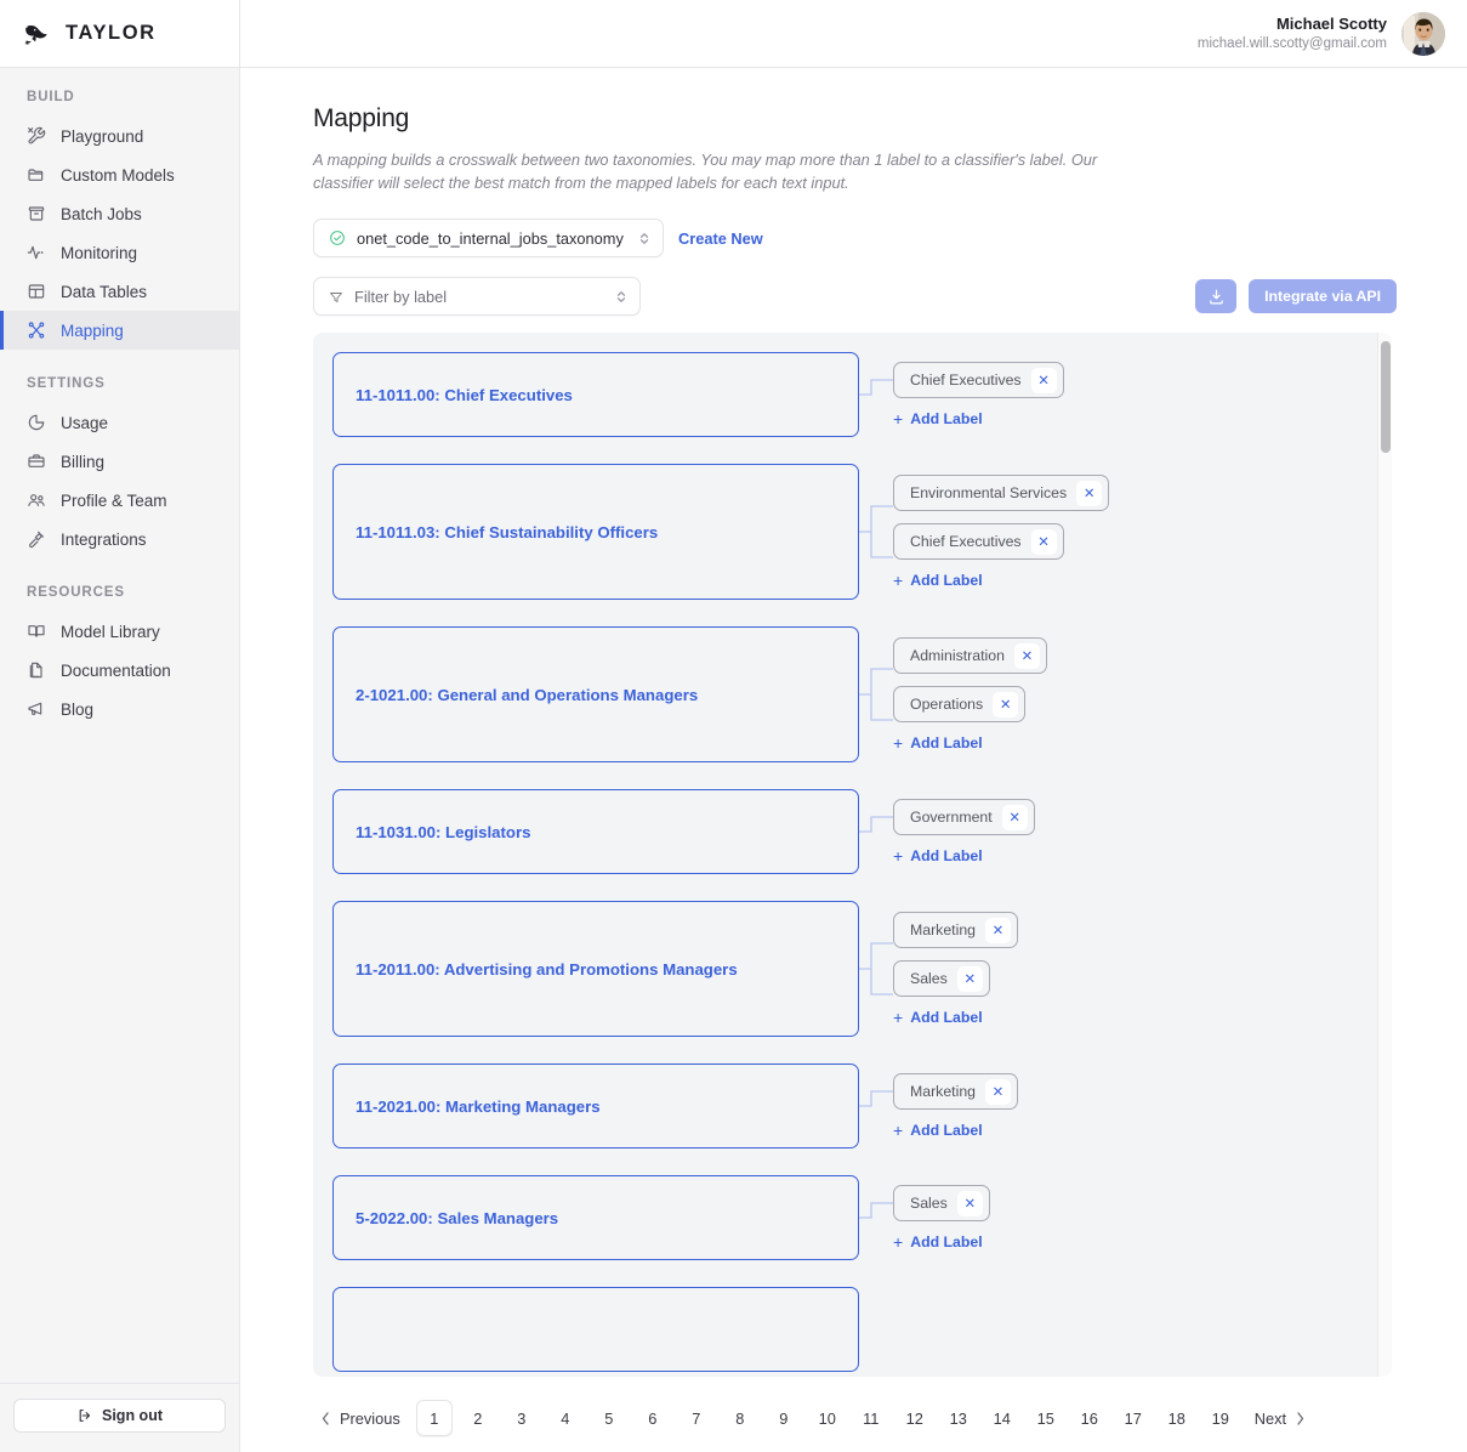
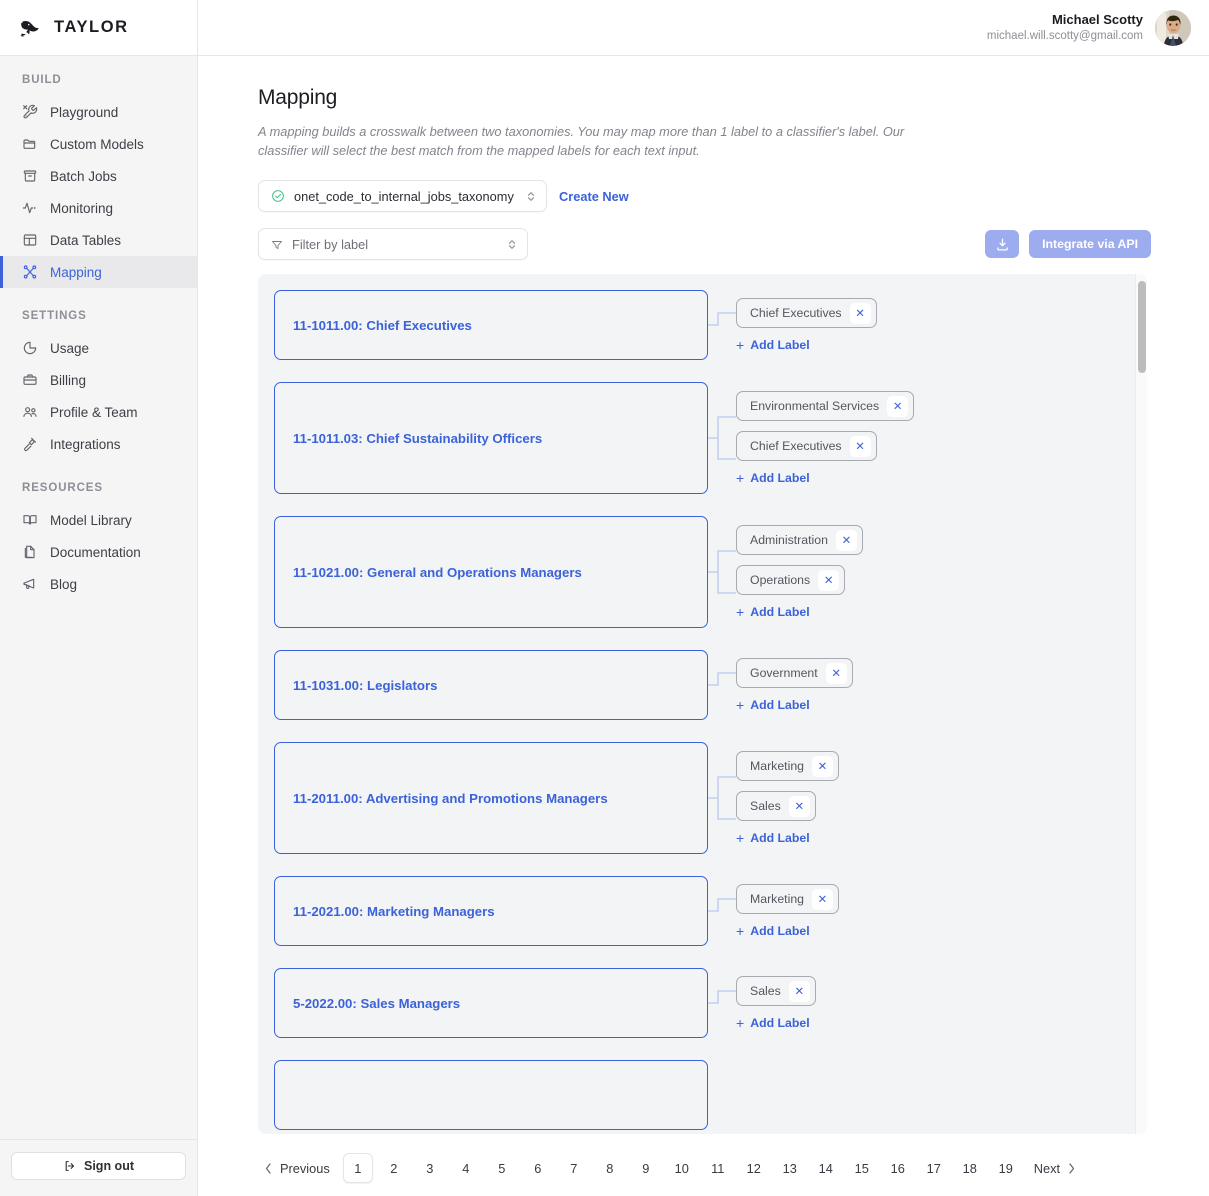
  TAYLOR
  BUILD
  Playground
  Custom Models
  Batch Jobs
  Monitoring
  Data Tables
  Mapping
  SETTINGS
  Usage
  Billing
  Profile & Team
  Integrations
  RESOURCES
  Model Library
  Documentation
  Blog
  Sign out
  Michael Scotty
  michael.will.scotty@gmail.com
  Mapping
  A mapping builds a crosswalk between two taxonomies. You may map more than 1 label to a classifier's label. Our classifier will select the best match from the mapped labels for each text input.
  onet_code_to_internal_jobs_taxonomy
  Create New
  Filter by label
  Integrate via API
  11-1011.00: Chief Executives
  Chief Executives
  ✕
  +
  Add Label
  11-1011.03: Chief Sustainability Officers
  Environmental Services
  ✕
  Chief Executives
  ✕
  +
  Add Label
- 2-1021.00: General and Operations Managers
+ 11-1021.00: General and Operations Managers
  Administration
  ✕
  Operations
  ✕
  +
  Add Label
  11-1031.00: Legislators
  Government
  ✕
  +
  Add Label
  11-2011.00: Advertising and Promotions Managers
  Marketing
  ✕
  Sales
  ✕
  +
  Add Label
  11-2021.00: Marketing Managers
  Marketing
  ✕
  +
  Add Label
  5-2022.00: Sales Managers
  Sales
  ✕
  +
  Add Label
  Previous
  1
  2
  3
  4
  5
  6
  7
  8
  9
  10
  11
  12
  13
  14
  15
  16
  17
  18
  19
  Next
